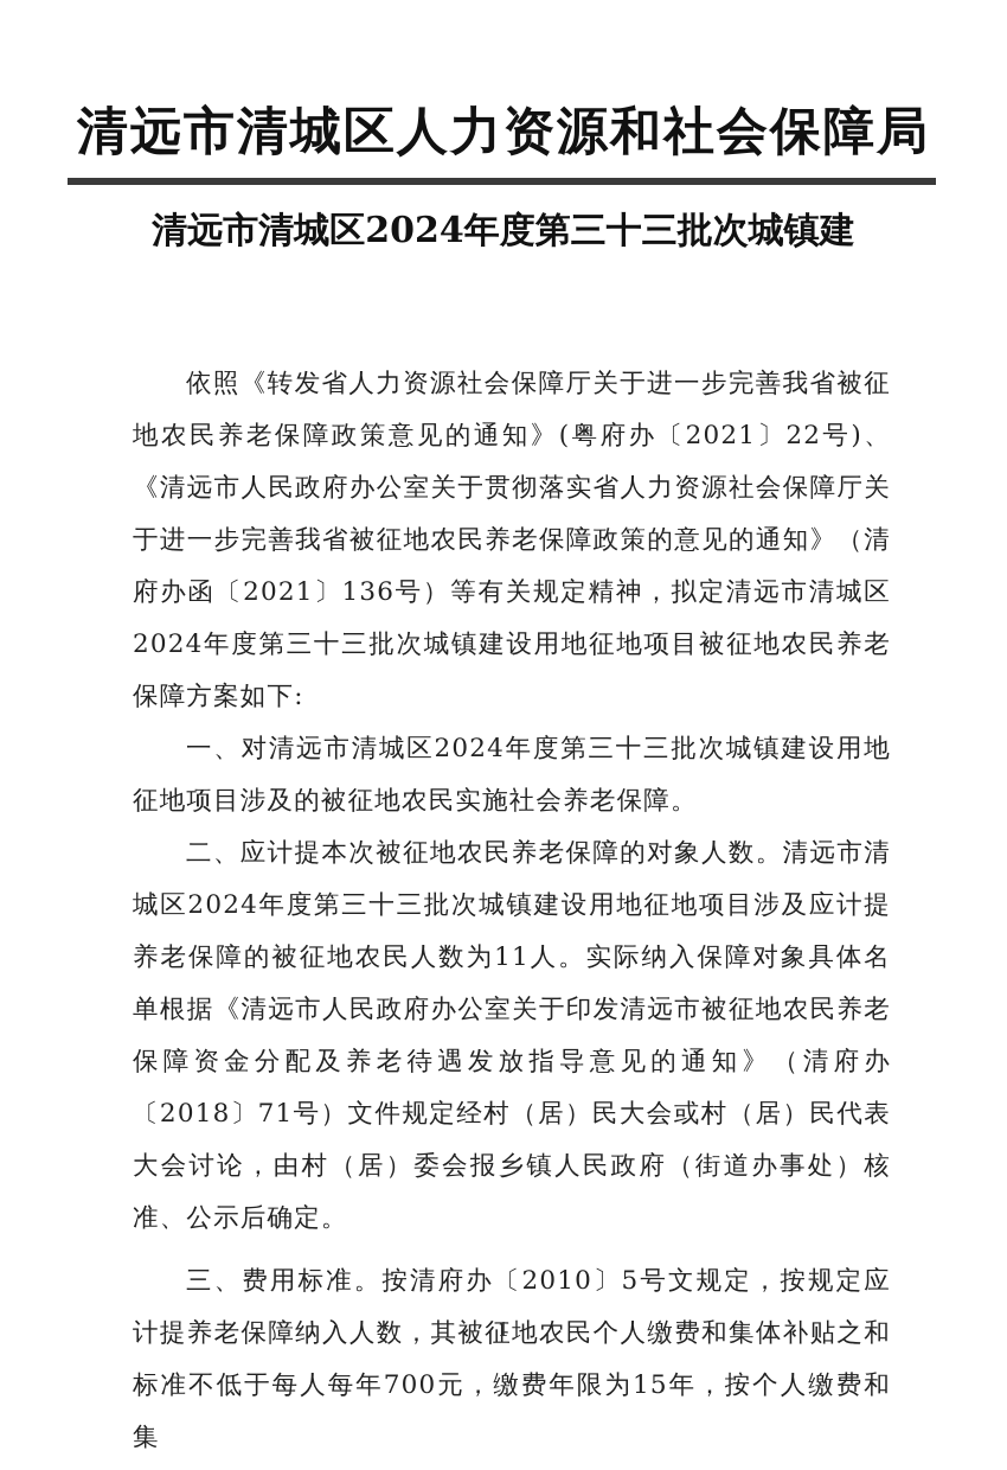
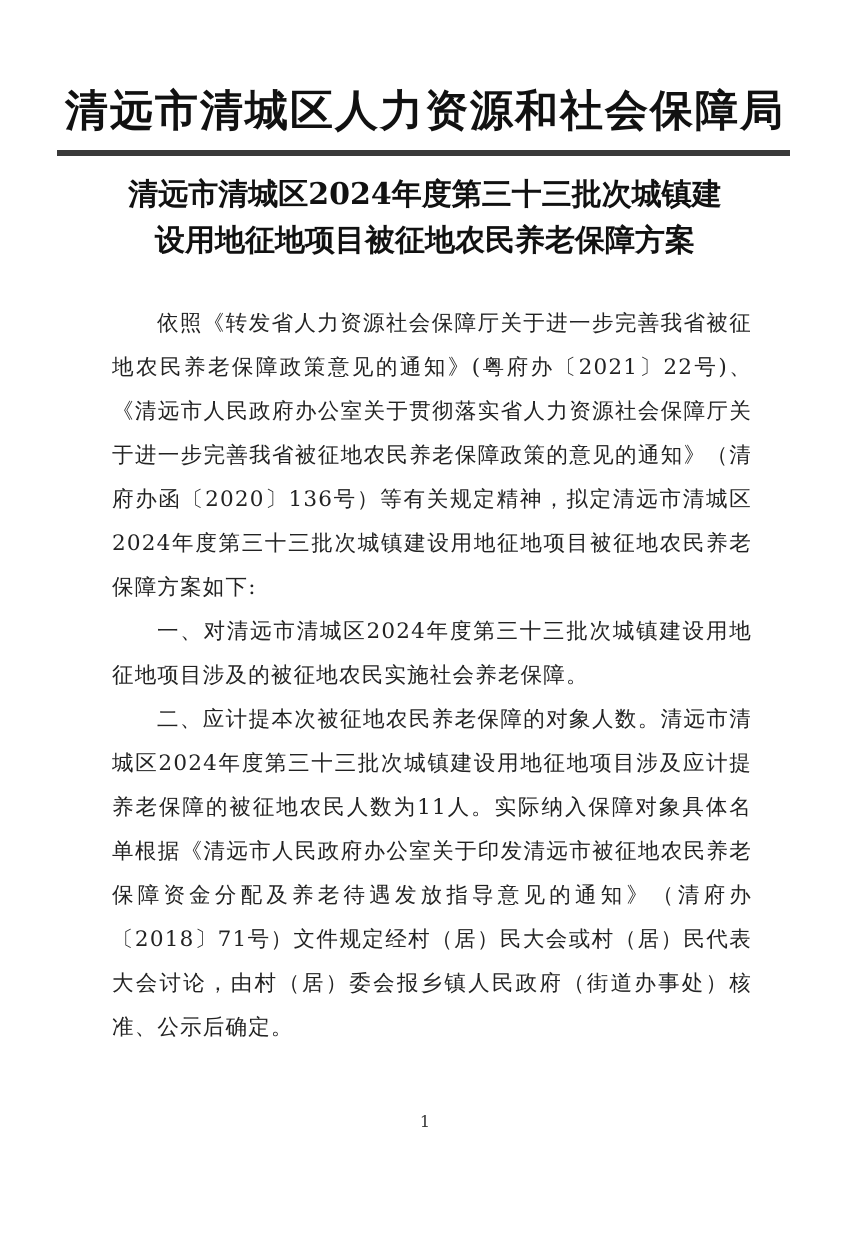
  清远市清城区人力资源和社会保障局
  清远市清城区2024年度第三十三批次城镇建
+ 设用地征地项目被征地农民养老保障方案
- 依照《转发省人力资源社会保障厅关于进一步完善我省被征地农民养老保障政策意见的通知》(粤府办〔2021〕22号)、《清远市人民政府办公室关于贯彻落实省人力资源社会保障厅关于进一步完善我省被征地农民养老保障政策的意见的通知》（清府办函〔2021〕136号）等有关规定精神，拟定清远市清城区2024年度第三十三批次城镇建设用地征地项目被征地农民养老保障方案如下:
+ 依照《转发省人力资源社会保障厅关于进一步完善我省被征地农民养老保障政策意见的通知》(粤府办〔2021〕22号)、《清远市人民政府办公室关于贯彻落实省人力资源社会保障厅关于进一步完善我省被征地农民养老保障政策的意见的通知》（清府办函〔2020〕136号）等有关规定精神，拟定清远市清城区2024年度第三十三批次城镇建设用地征地项目被征地农民养老保障方案如下:
  一、对清远市清城区2024年度第三十三批次城镇建设用地征地项目涉及的被征地农民实施社会养老保障。
  二、应计提本次被征地农民养老保障的对象人数。清远市清城区2024年度第三十三批次城镇建设用地征地项目涉及应计提养老保障的被征地农民人数为11人。实际纳入保障对象具体名单根据《清远市人民政府办公室关于印发清远市被征地农民养老保障资金分配及养老待遇发放指导意见的通知》（清府办〔2018〕71号）文件规定经村（居）民大会或村（居）民代表大会讨论，由村（居）委会报乡镇人民政府（街道办事处）核准、公示后确定。
- 三、费用标准。按清府办〔2010〕5号文规定，按规定应计提养老保障纳入人数，其被征地农民个人缴费和集体补贴之和标准不低于每人每年700元，缴费年限为15年，按个人缴费和集
  1
